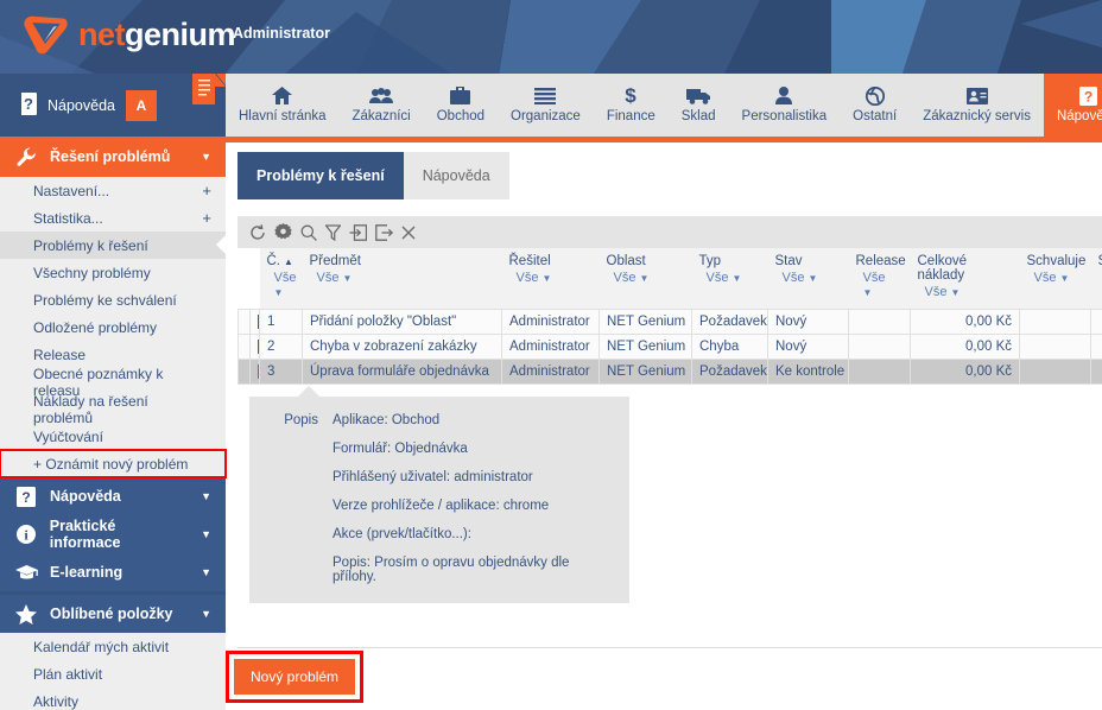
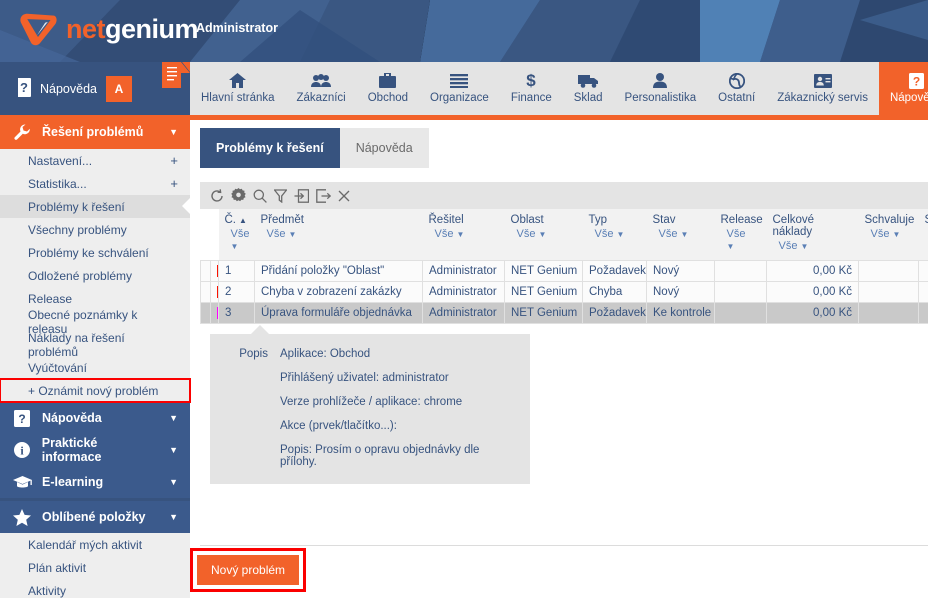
  netgenium
  Administrator
  Hlavní stránka
  Zákazníci
  Obchod
  Organizace
  $
  Finance
  Sklad
  Personalistika
  Ostatní
  Zákaznický servis
  ?
  Nápově
  ?
  Nápověda
  A
  Řešení problémů
  ▼
  Nastavení...
  +
  Statistika...
  +
  Problémy k řešení
  Všechny problémy
  Problémy ke schválení
  Odložené problémy
  Release
  Obecné poznámky k releasu
  Náklady na řešení problémů
  Vyúčtování
  + Oznámit nový problém
  ?
  Nápověda
  ▼
  i
  Praktické informace
  ▼
  E-learning
  ▼
  Oblíbené položky
  ▼
  Kalendář mých aktivit
  Plán aktivit
  Aktivity
  Problémy k řešení
  Nápověda
  		Č. ▲ Vše ▼	Předmět Vše ▼	Řešitel Vše ▼	Oblast Vše ▼	Typ Vše ▼	Stav Vše ▼	Release Vše ▼	Celkové náklady Vše ▼	Schvaluje Vše ▼
  		1	Přidání položky "Oblast"	Administrator	NET Genium	Požadavek	Nový		0,00 Kč
  		2	Chyba v zobrazení zakázky	Administrator	NET Genium	Chyba	Nový		0,00 Kč
  		3	Úprava formuláře objednávka	Administrator	NET Genium	Požadavek	Ke kontrole		0,00 Kč
  Popis
  Aplikace: Obchod
- Formulář: Objednávka
  Přihlášený uživatel: administrator
  Verze prohlížeče / aplikace: chrome
  Akce (prvek/tlačítko...):
  Popis: Prosím o opravu objednávky dle přílohy.
  Nový problém
